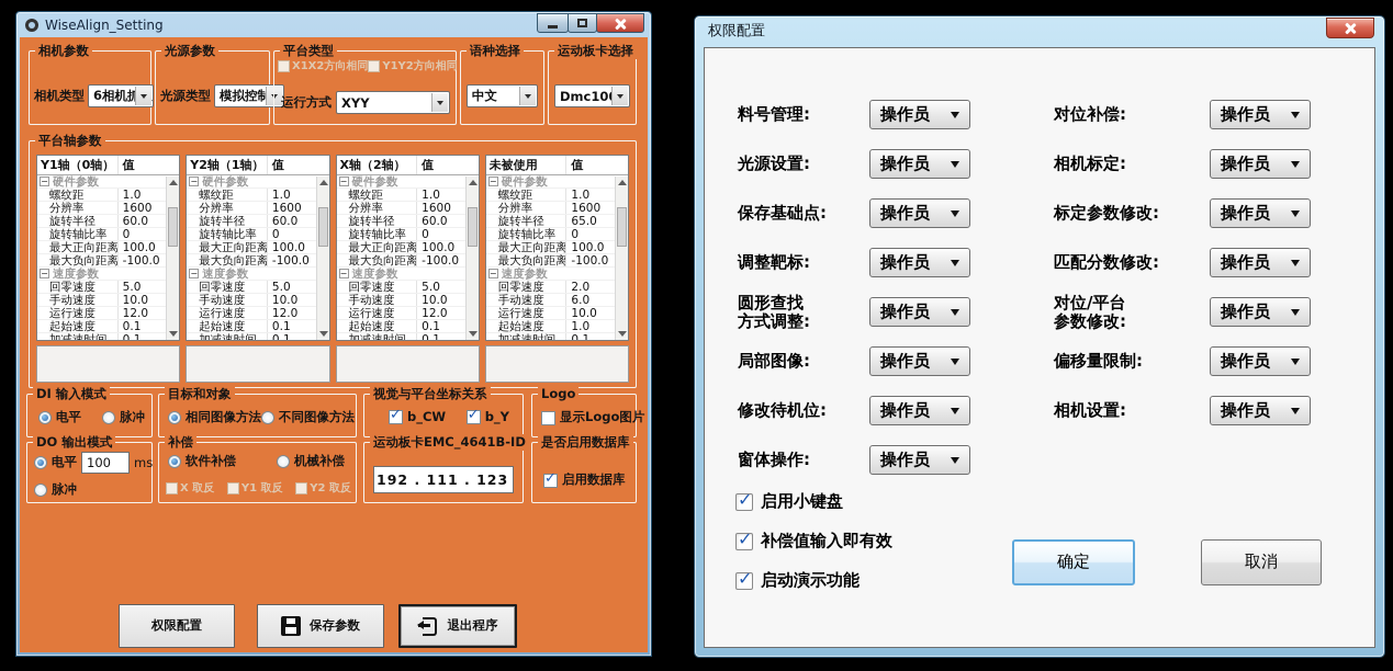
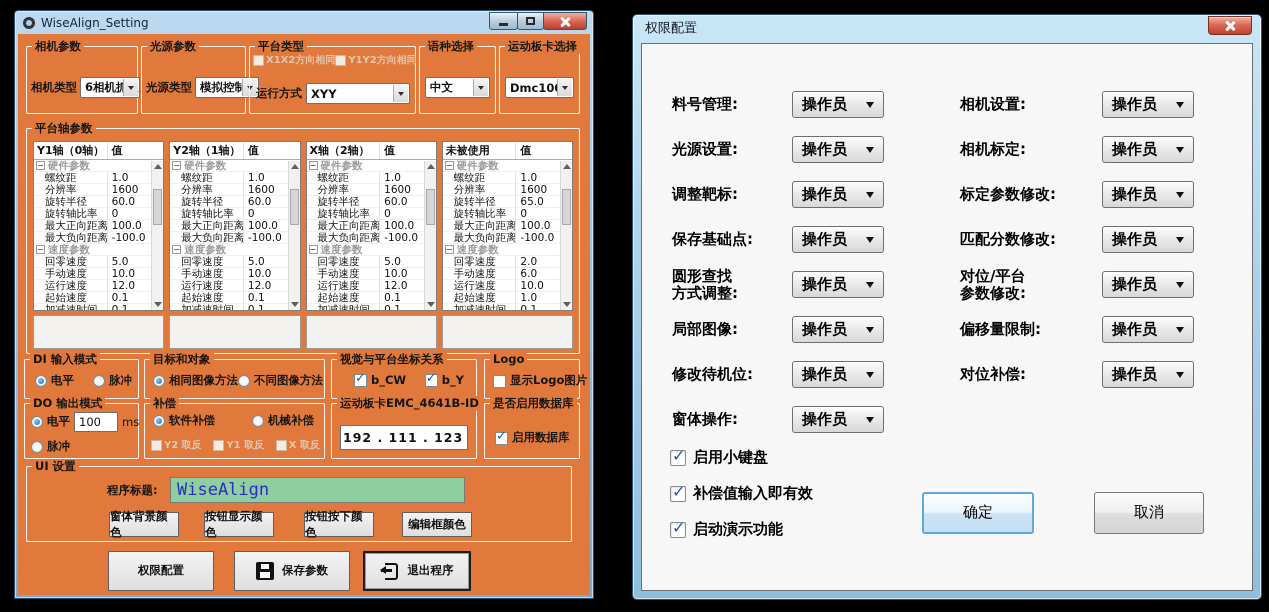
  WiseAlign_Setting
  相机参数
  相机类型
  6相机抓
  光源参数
  光源类型
  模拟控制
  平台类型
  X1X2方向相同
  Y1Y2方向相同
  运行方式
  XYY
  语种选择
  中文
  运动板卡选择
  Dmc10
  平台轴参数
  Y1轴（0轴）
  值
  −
  硬件参数
  螺纹距
  1.0
  分辨率
  1600
  旋转半径
  60.0
  旋转轴比率
  0
  最大正向距离
  100.0
  最大负向距离
  -100.0
  −
  速度参数
  回零速度
  5.0
  手动速度
  10.0
  运行速度
  12.0
  起始速度
  0.1
  Y2轴（1轴）
  值
  −
  硬件参数
  螺纹距
  1.0
  分辨率
  1600
  旋转半径
  60.0
  旋转轴比率
  0
  最大正向距离
  100.0
  最大负向距离
  -100.0
  −
  速度参数
  回零速度
  5.0
  手动速度
  10.0
  运行速度
  12.0
  起始速度
  0.1
  X轴（2轴）
  值
  −
  硬件参数
  螺纹距
  1.0
  分辨率
  1600
  旋转半径
  60.0
  旋转轴比率
  0
  最大正向距离
  100.0
  最大负向距离
  -100.0
  −
  速度参数
  回零速度
  5.0
  手动速度
  10.0
  运行速度
  12.0
  起始速度
  0.1
  未被使用
  值
  −
  硬件参数
  螺纹距
  1.0
  分辨率
  1600
  旋转半径
  65.0
  旋转轴比率
  0
  最大正向距离
  100.0
  最大负向距离
  -100.0
  −
  速度参数
  回零速度
  2.0
  手动速度
  6.0
  运行速度
  10.0
  起始速度
  1.0
  DI 输入模式
  电平
  脉冲
  目标和对象
  相同图像方法
  不同图像方法
  视觉与平台坐标关系
  b_CW
  b_Y
  Logo
  显示Logo图片
  DO 输出模式
  电平
  100
  ms
  脉冲
  补偿
  软件补偿
  机械补偿
- X 取反
+ Y2 取反
  Y1 取反
- Y2 取反
+ X 取反
  运动板卡EMC_4641B-ID
  192 . 111 . 123
  是否启用数据库
  启用数据库
+ UI 设置
+ 程序标题:
+ WiseAlign
+ 窗体背景颜色
+ 按钮显示颜色
+ 按钮按下颜色
+ 编辑框颜色
  权限配置
  保存参数
  退出程序
  权限配置
  料号管理:
  操作员
  光源设置:
  操作员
- 保存基础点:
+ 调整靶标:
  操作员
- 调整靶标:
+ 保存基础点:
  操作员
  圆形查找
  方式调整:
  操作员
  局部图像:
  操作员
  修改待机位:
  操作员
  窗体操作:
  操作员
- 对位补偿:
+ 相机设置:
  操作员
  相机标定:
  操作员
  标定参数修改:
  操作员
  匹配分数修改:
  操作员
  对位/平台
  参数修改:
  操作员
  偏移量限制:
  操作员
- 相机设置:
+ 对位补偿:
  操作员
  启用小键盘
  补偿值输入即有效
  启动演示功能
  确定
  取消
